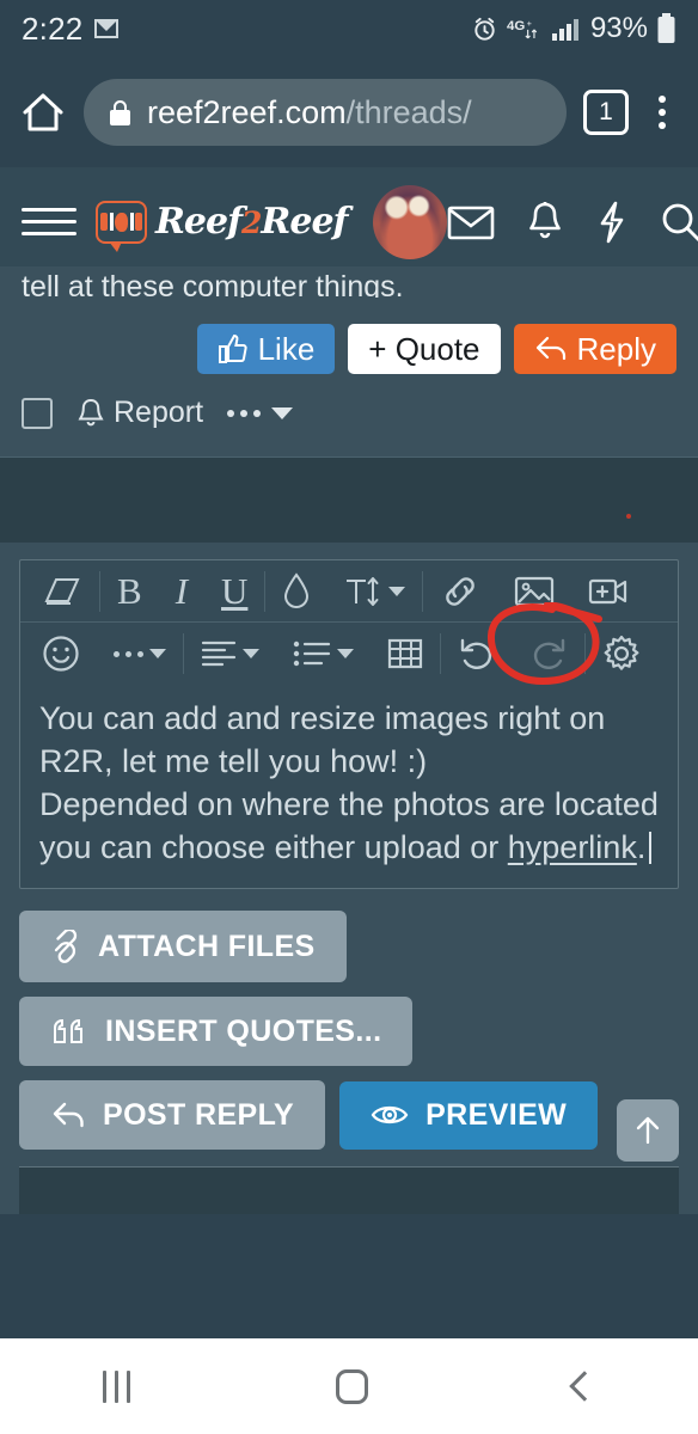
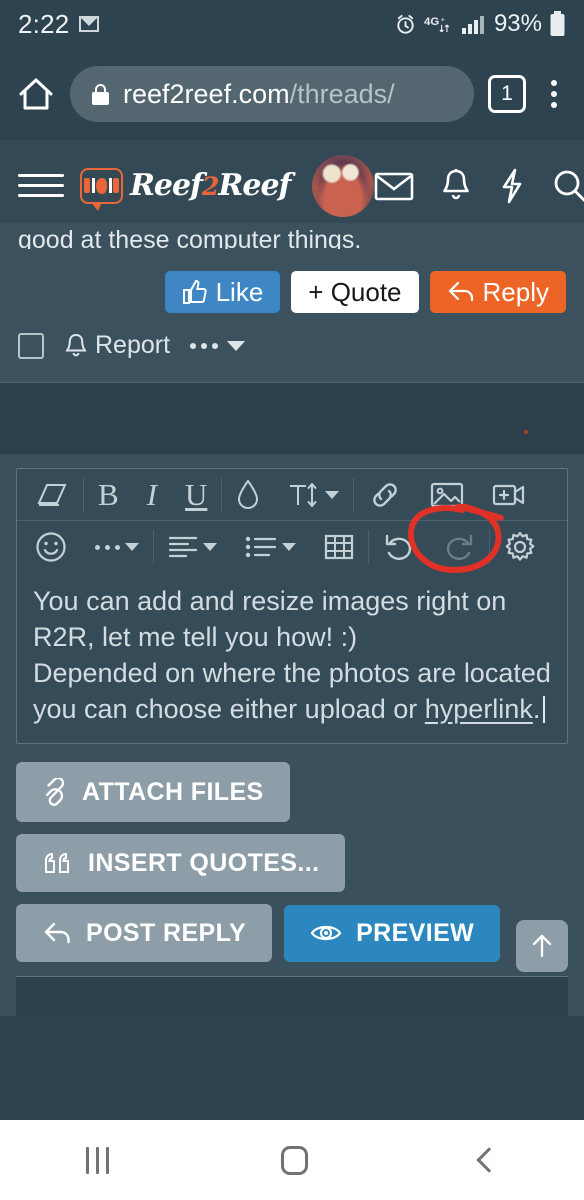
  2:22
  4G
  93%
  reef2reef.com/threads/
  1
  Reef2Reef
- tell at these computer things.
+ good at these computer things.
  Like
  + Quote
  Reply
  Report
  B
  I
  U
  You can add and resize images right on R2R, let me tell you how! :)
  Depended on where the photos are located you can choose either upload or hyperlink.
  ATTACH FILES
  INSERT QUOTES...
  POST REPLY
  PREVIEW
